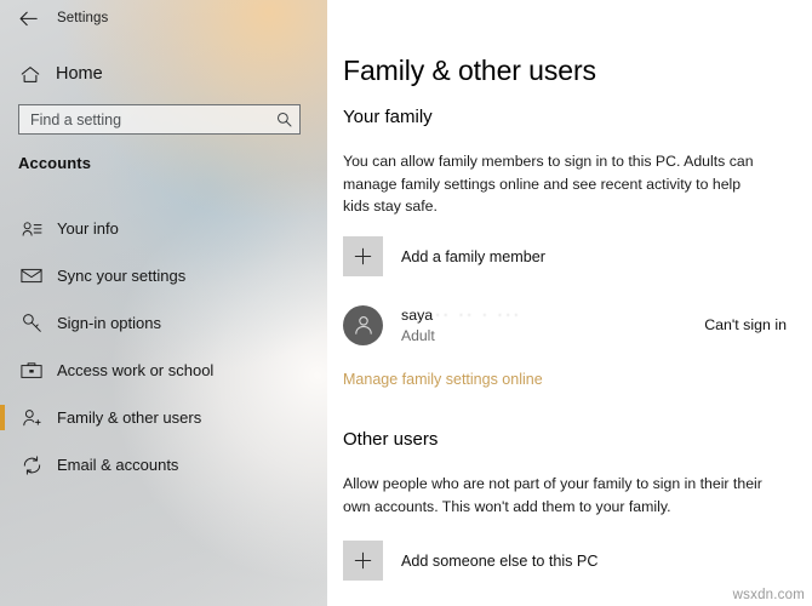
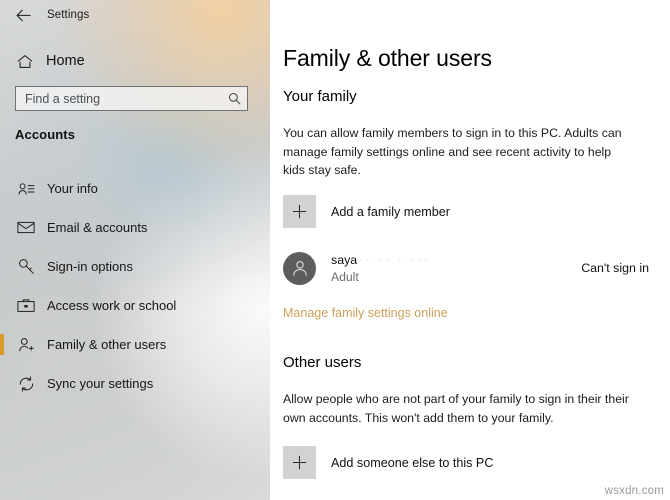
  Settings
  Home
  Find a setting
  Accounts
  Your info
- Sync your settings
+ Email & accounts
  Sign-in options
  Access work or school
  Family & other users
- Email & accounts
+ Sync your settings
  Family & other users
  Your family
  You can allow family members to sign in to this PC. Adults can manage family settings online and see recent activity to help kids stay safe.
  Add a family member
  Adult
  Can't sign in
  Manage family settings online
  Other users
  Allow people who are not part of your family to sign in their their own accounts. This won't add them to your family.
  Add someone else to this PC
  wsxdn.com
